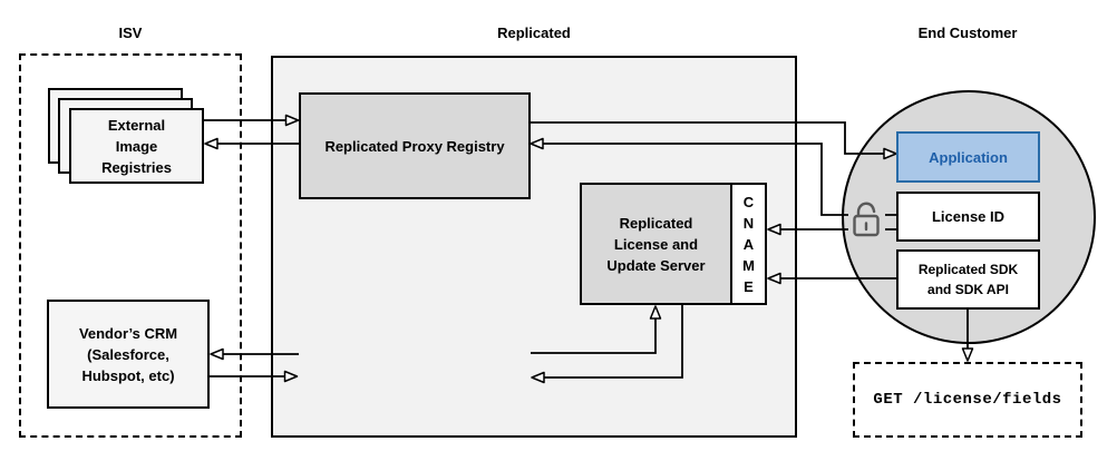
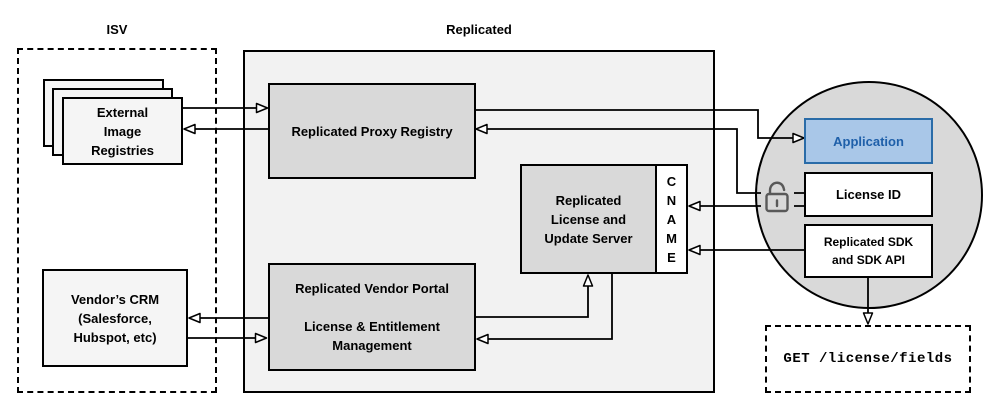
  ISV
  Replicated
- End Customer
  External
  Image
  Registries
  Vendor’s CRM
  (Salesforce,
  Hubspot, etc)
  Replicated Proxy Registry
  Replicated
  License and
  Update Server
  CNAME
+ Replicated Vendor Portal
+ License & Entitlement
+ Management
  Application
  License ID
  Replicated SDK
  and SDK API
  GET /license/fields
